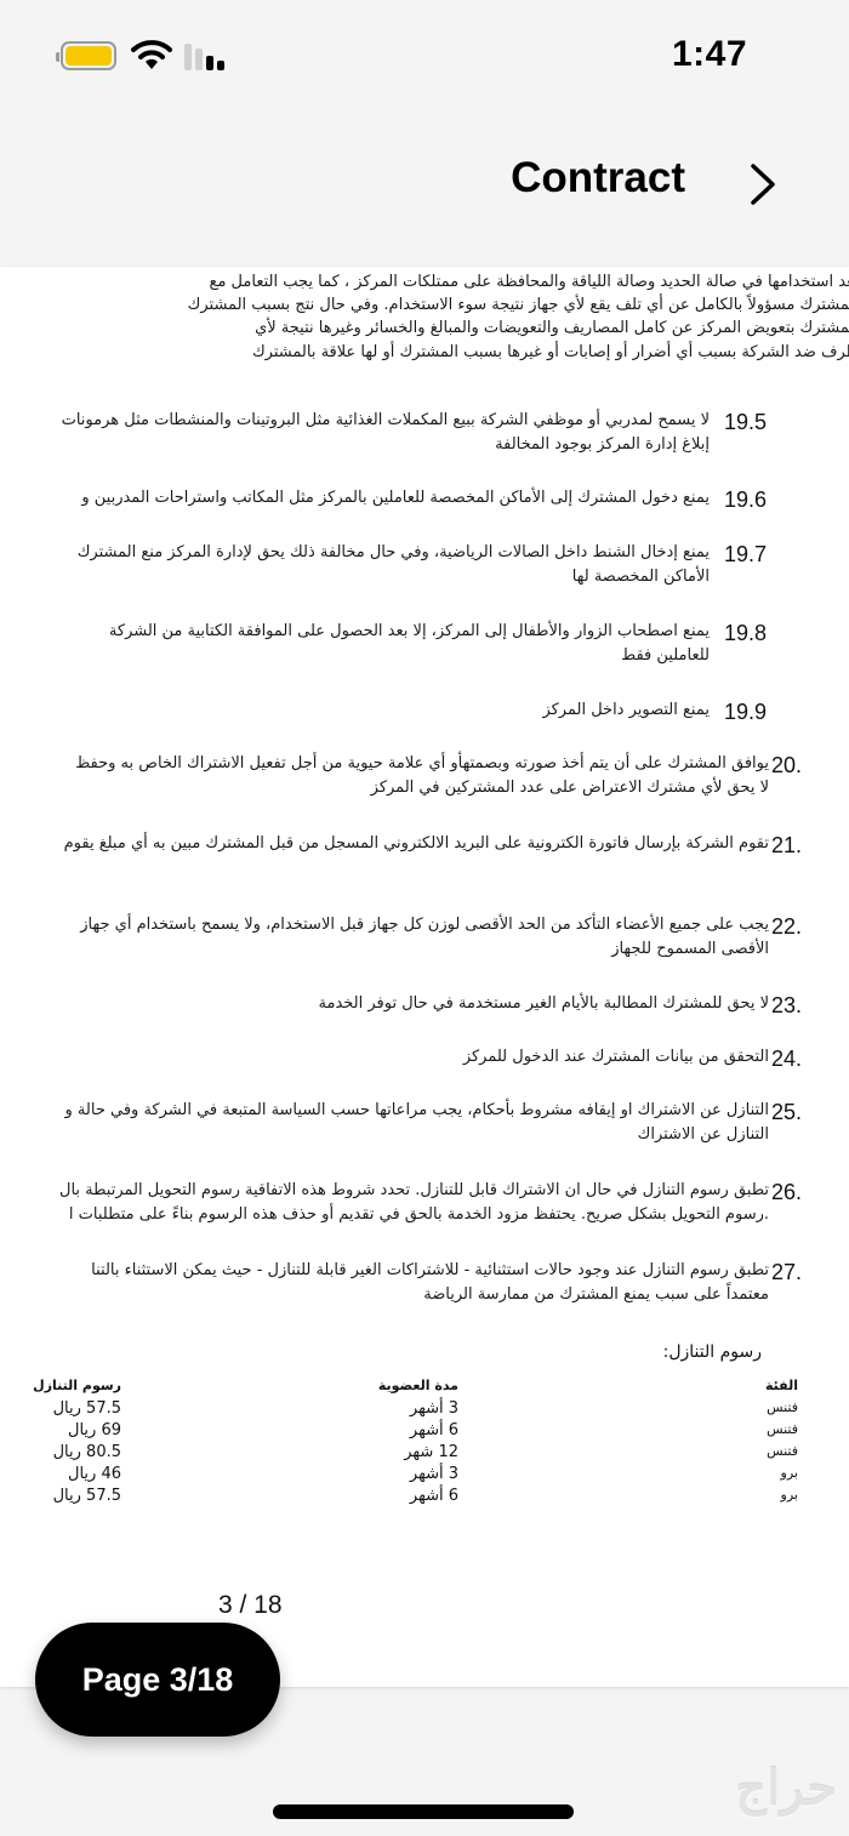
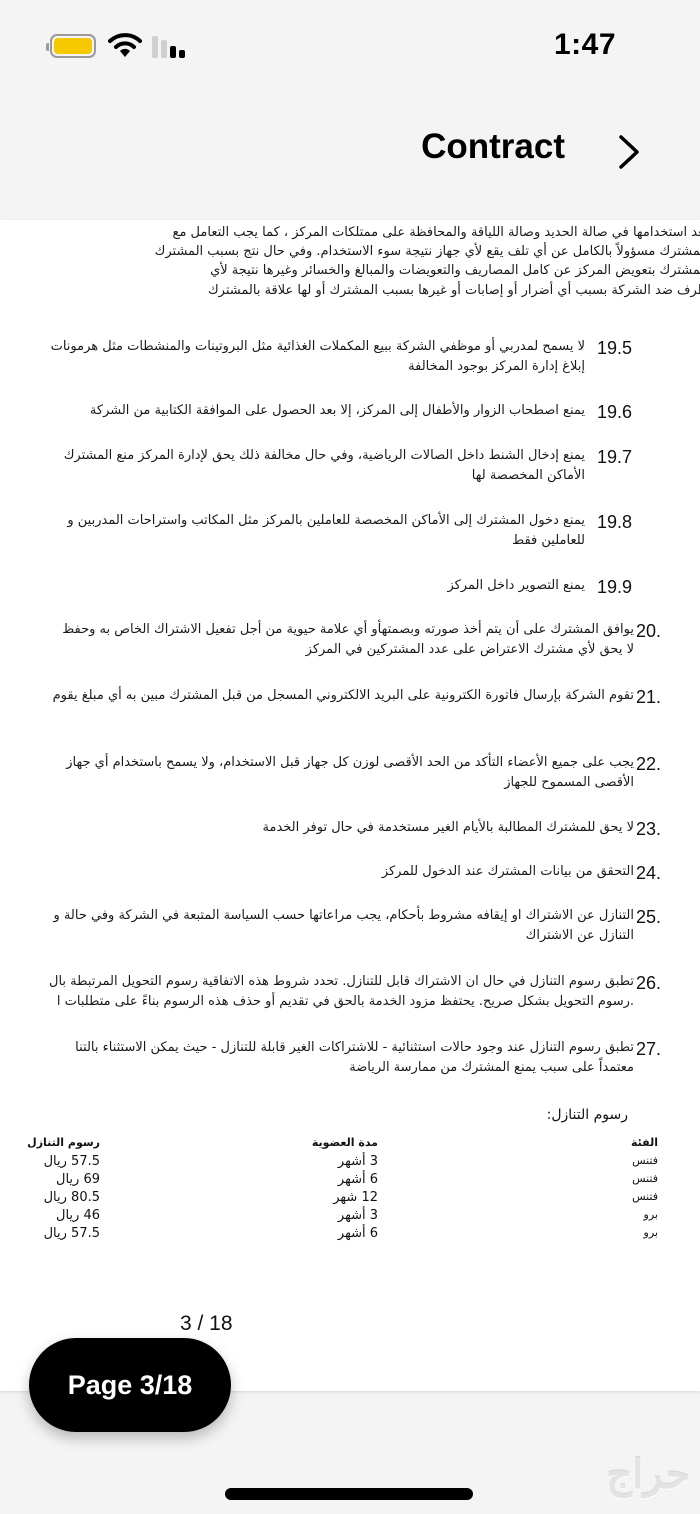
  1:47
  Contract
  د استخدامها في صالة الحديد وصالة اللياقة والمحافظة على ممتلكات المركز ، كما يجب التعامل مع
  مشترك مسؤولاً بالكامل عن أي تلف يقع لأي جهاز نتيجة سوء الاستخدام. وفي حال نتج بسبب المشترك
  مشترك بتعويض المركز عن كامل المصاريف والتعويضات والمبالغ والخسائر وغيرها نتيجة لأي
  رف ضد الشركة بسبب أي أضرار أو إصابات أو غيرها بسبب المشترك أو لها علاقة بالمشترك
  19.5
  لا يسمح لمدربي أو موظفي الشركة ببيع المكملات الغذائية مثل البروتينات والمنشطات مثل هرمونات
  إبلاغ إدارة المركز بوجود المخالفة
  19.6
- يمنع دخول المشترك إلى الأماكن المخصصة للعاملين بالمركز مثل المكاتب واستراحات المدربين و
+ يمنع اصطحاب الزوار والأطفال إلى المركز، إلا بعد الحصول على الموافقة الكتابية من الشركة
  19.7
  يمنع إدخال الشنط داخل الصالات الرياضية، وفي حال مخالفة ذلك يحق لإدارة المركز منع المشترك
  الأماكن المخصصة لها
  19.8
- يمنع اصطحاب الزوار والأطفال إلى المركز، إلا بعد الحصول على الموافقة الكتابية من الشركة
+ يمنع دخول المشترك إلى الأماكن المخصصة للعاملين بالمركز مثل المكاتب واستراحات المدربين و
  للعاملين فقط
  19.9
  يمنع التصوير داخل المركز
  20.
  يوافق المشترك على أن يتم أخذ صورته وبصمتهأو أي علامة حيوية من أجل تفعيل الاشتراك الخاص به وحفظ
  لا يحق لأي مشترك الاعتراض على عدد المشتركين في المركز
  21.
  تقوم الشركة بإرسال فاتورة الكترونية على البريد الالكتروني المسجل من قبل المشترك مبين به أي مبلغ يقوم
  22.
  يجب على جميع الأعضاء التأكد من الحد الأقصى لوزن كل جهاز قبل الاستخدام، ولا يسمح باستخدام أي جهاز
  الأقصى المسموح للجهاز
  23.
  لا يحق للمشترك المطالبة بالأيام الغير مستخدمة في حال توفر الخدمة
  24.
  التحقق من بيانات المشترك عند الدخول للمركز
  25.
  التنازل عن الاشتراك او إيقافه مشروط بأحكام، يجب مراعاتها حسب السياسة المتبعة في الشركة وفي حالة و
  التنازل عن الاشتراك
  26.
  تطبق رسوم التنازل في حال ان الاشتراك قابل للتنازل. تحدد شروط هذه الاتفاقية رسوم التحويل المرتبطة بال
  .رسوم التحويل بشكل صريح. يحتفظ مزود الخدمة بالحق في تقديم أو حذف هذه الرسوم بناءً على متطلبات ا
  27.
  تطبق رسوم التنازل عند وجود حالات استثنائية - للاشتراكات الغير قابلة للتنازل - حيث يمكن الاستثناء بالتنا
  معتمداً على سبب يمنع المشترك من ممارسة الرياضة
  رسوم التنازل:
  الفئة
  مدة العضوية
  رسوم التنازل
  فتنس
  3 أشهر
  57.5 ريال
  فتنس
  6 أشهر
  69 ريال
  فتنس
  12 شهر
  80.5 ريال
  برو
  3 أشهر
  46 ريال
  برو
  6 أشهر
  57.5 ريال
  3 / 18
  Page 3/18
  حراج
